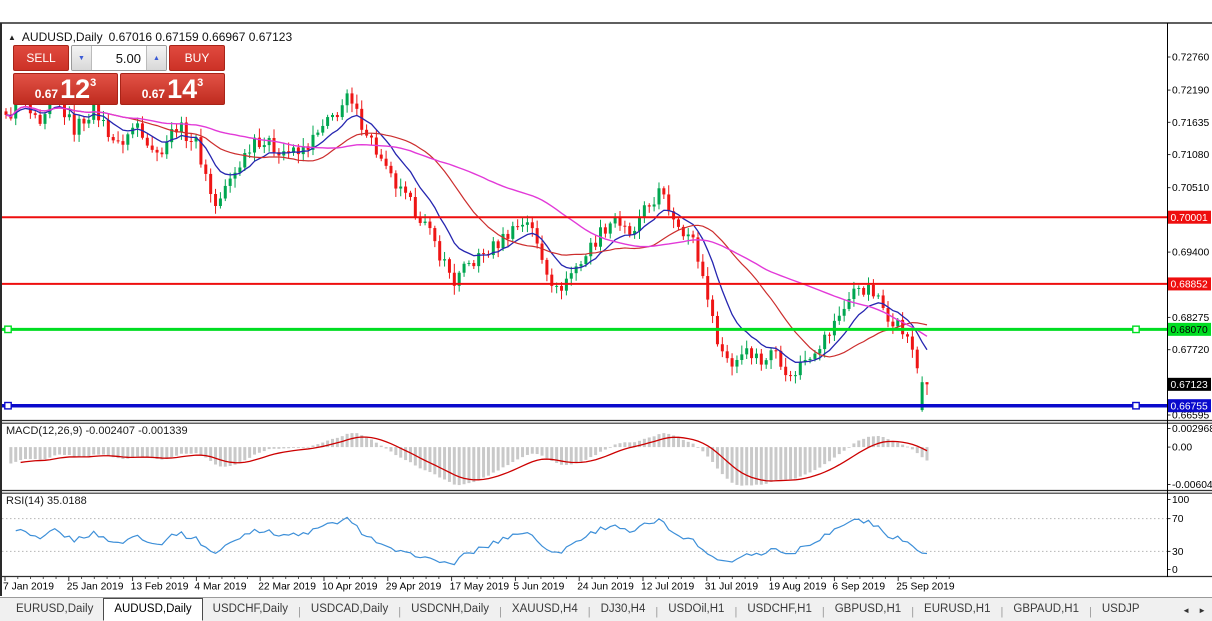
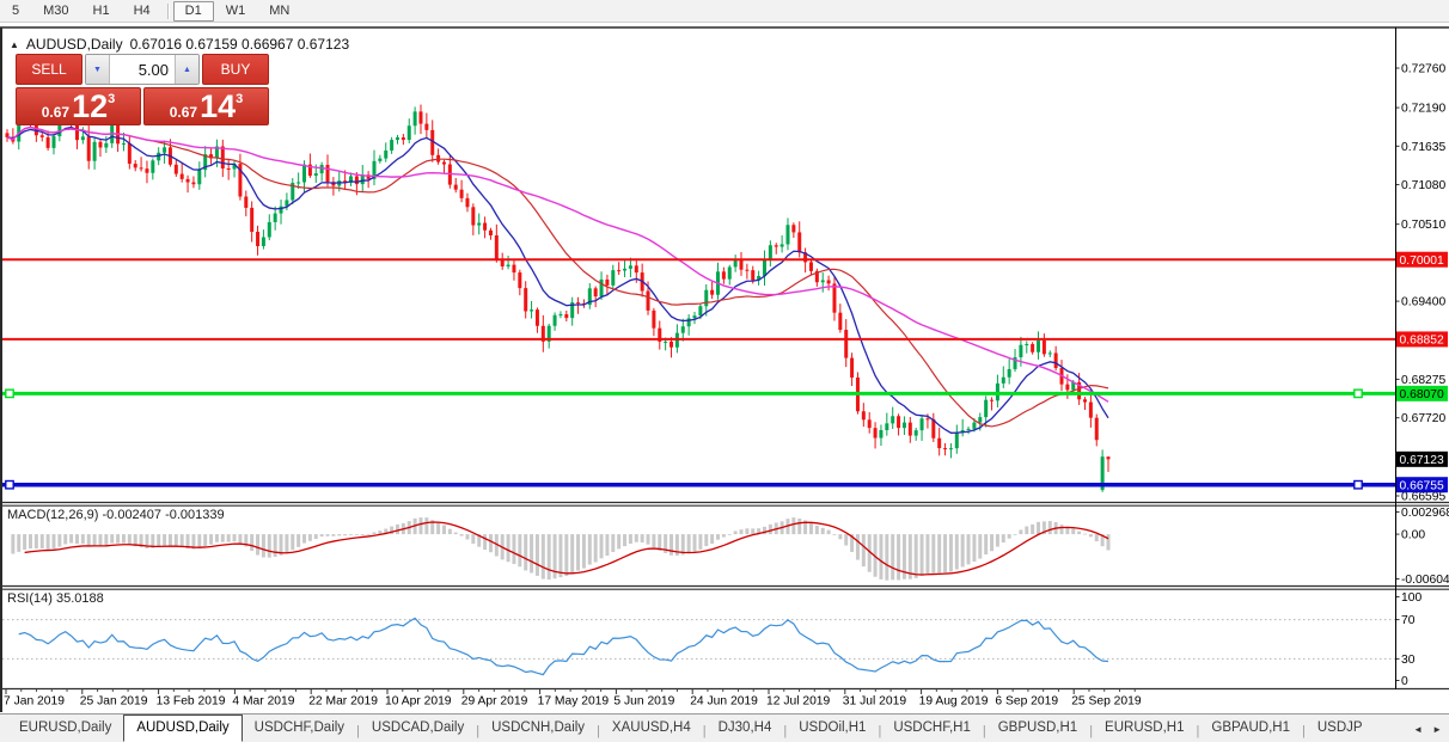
+ 5
+ M30
+ H1
+ H4
+ D1
+ W1
+ MN
  0.72760
  0.72190
  0.71635
  0.71080
  0.70510
  0.69400
  0.68275
  0.67720
  0.66595
  0.70001
  0.68852
  0.68070
  0.66755
  0.67123
  0.00296
  0.00
  -0.00604
  100
  70
  30
  0
  7 Jan 2019
  25 Jan 2019
  13 Feb 2019
  4 Mar 2019
  22 Mar 2019
  10 Apr 2019
  29 Apr 2019
  17 May 2019
  5 Jun 2019
  24 Jun 2019
  12 Jul 2019
  31 Jul 2019
  19 Aug 2019
  6 Sep 2019
  25 Sep 2019
  ▲
  AUDUSD,Daily
  0.67016 0.67159 0.66967 0.67123
  SELL
  5.00
  BUY
  0.67
  12
  3
  0.67
  14
  3
  MACD(12,26,9) -0.002407 -0.001339
  RSI(14) 35.0188
  EURUSD,Daily
  AUDUSD,Daily
  USDCHF,Daily
  |
  USDCAD,Daily
  |
  USDCNH,Daily
  |
  XAUUSD,H4
  |
  DJ30,H4
  |
  USDOil,H1
  |
  USDCHF,H1
  |
  GBPUSD,H1
  |
  EURUSD,H1
  |
  GBPAUD,H1
  |
  USDJP
  ◄
  ►
